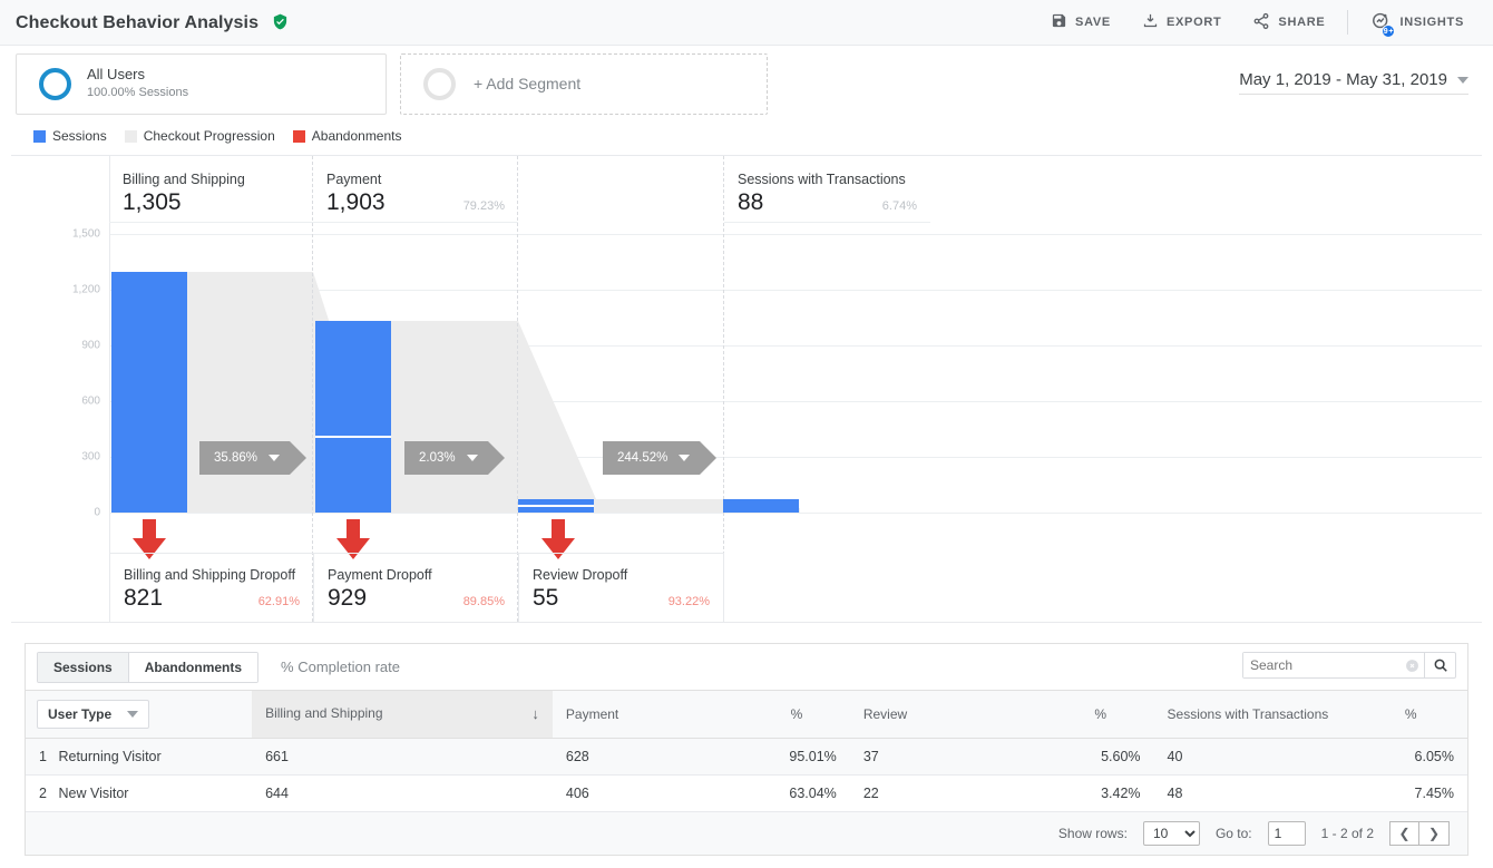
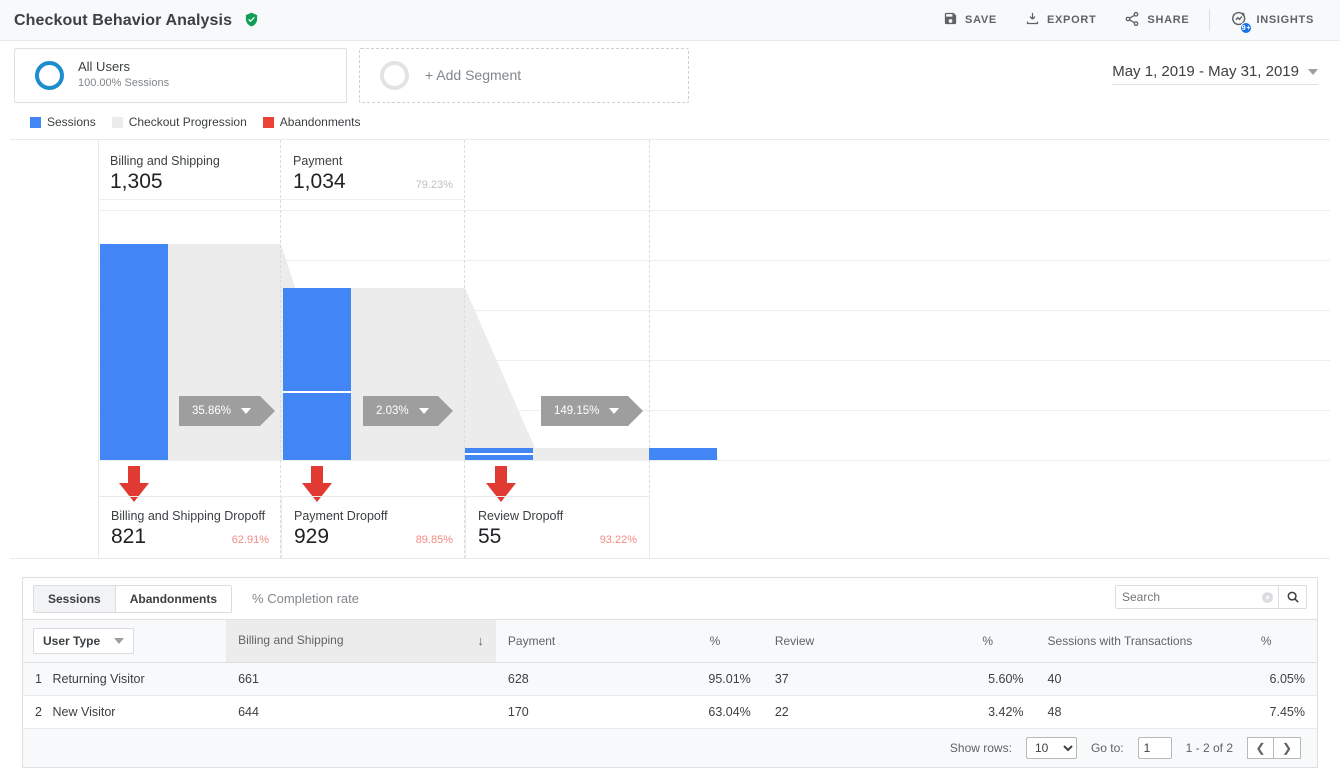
  Checkout Behavior Analysis
  SAVE
  EXPORT
  SHARE
  INSIGHTS
  All Users
  100.00% Sessions
  + Add Segment
  May 1, 2019 - May 31, 2019
  Sessions
  Checkout Progression
  Abandonments
- 1,500
- 1,200
- 900
- 600
- 300
- 0
  Billing and Shipping
  1,305
  Payment
- 1,903
+ 1,034
  79.23%
- Sessions with Transactions
- 88
- 6.74%
  35.86%
  2.03%
- 244.52%
+ 149.15%
  Billing and Shipping Dropoff
  821
  62.91%
  Payment Dropoff
  929
  89.85%
  Review Dropoff
  55
  93.22%
  Sessions
  Abandonments
  % Completion rate
  Search
  User Type	Billing and Shipping ↓	Payment	%	Review	%	Sessions with Transactions	%
  1 Returning Visitor	661	628	95.01%	37	5.60%	40	6.05%
- 2 New Visitor	644	406	63.04%	22	3.42%	48	7.45%
+ 2 New Visitor	644	170	63.04%	22	3.42%	48	7.45%
  Show rows:
  10
  Go to:
  1
  1 - 2 of 2
  ❮
  ❯
